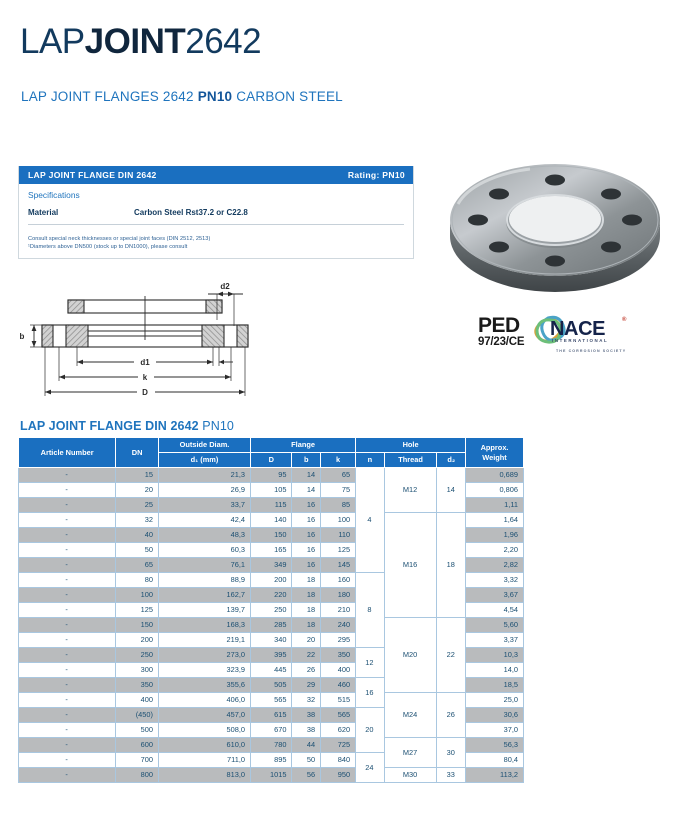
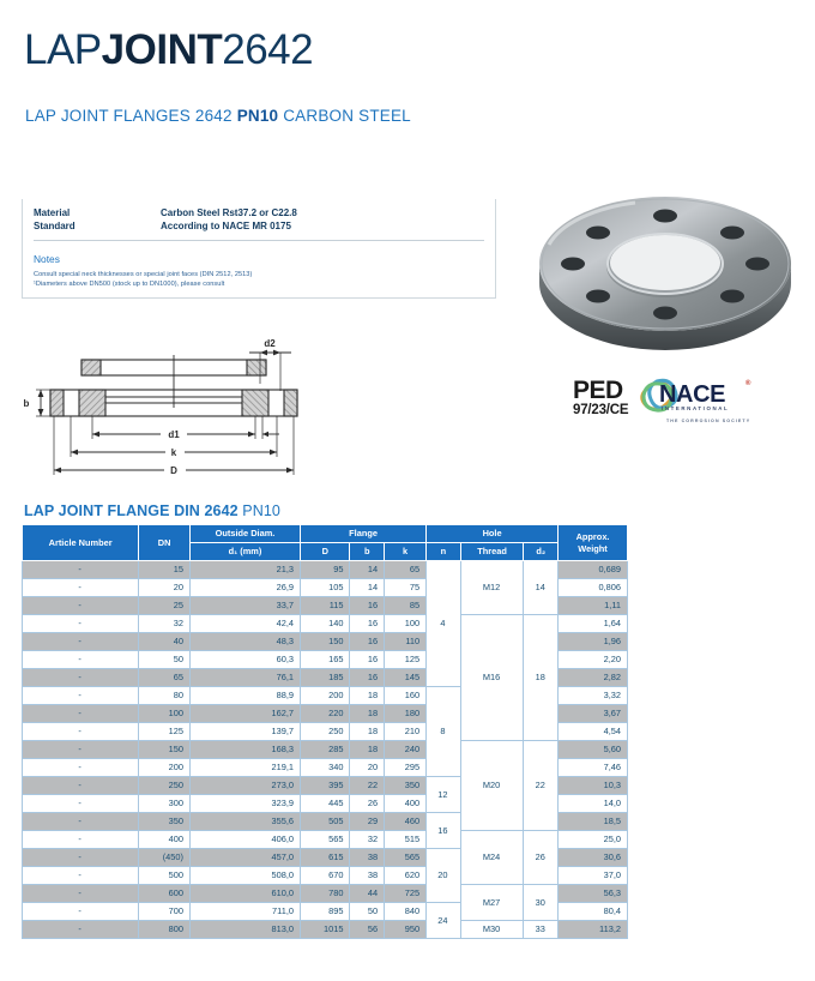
  LAPJOINT2642
  LAP JOINT FLANGES 2642 PN10 CARBON STEEL
- LAP JOINT FLANGE DIN 2642
- Rating: PN10
- Specifications
  Material
  Carbon Steel Rst37.2 or C22.8
+ Standard
+ According to NACE MR 0175
+ Notes
  PED
  97/23/CE
  NACE
  d2
  b
  d1
  k
  D
  LAP JOINT FLANGE DIN 2642 PN10
  Article Number	DN	Outside Diam.	Flange	Hole	Approx. Weight
  d₁ (mm)	D	b	k	n	Thread	d₂
  -	15	21,3	95	14	65	4	M12	14	0,689
  -	20	26,9	105	14	75	0,806
  -	25	33,7	115	16	85	1,11
  -	32	42,4	140	16	100	M16	18	1,64
  -	40	48,3	150	16	110	1,96
  -	50	60,3	165	16	125	2,20
- -	65	76,1	349	16	145	2,82
+ -	65	76,1	185	16	145	2,82
  -	80	88,9	200	18	160	8	3,32
  -	100	162,7	220	18	180	3,67
  -	125	139,7	250	18	210	4,54
  -	150	168,3	285	18	240	M20	22	5,60
- -	200	219,1	340	20	295	3,37
+ -	200	219,1	340	20	295	7,46
  -	250	273,0	395	22	350	12	10,3
  -	300	323,9	445	26	400	14,0
  -	350	355,6	505	29	460	16	18,5
  -	400	406,0	565	32	515	M24	26	25,0
  -	(450)	457,0	615	38	565	20	30,6
  -	500	508,0	670	38	620	37,0
  -	600	610,0	780	44	725	M27	30	56,3
  -	700	711,0	895	50	840	24	80,4
  -	800	813,0	1015	56	950	M30	33	113,2
